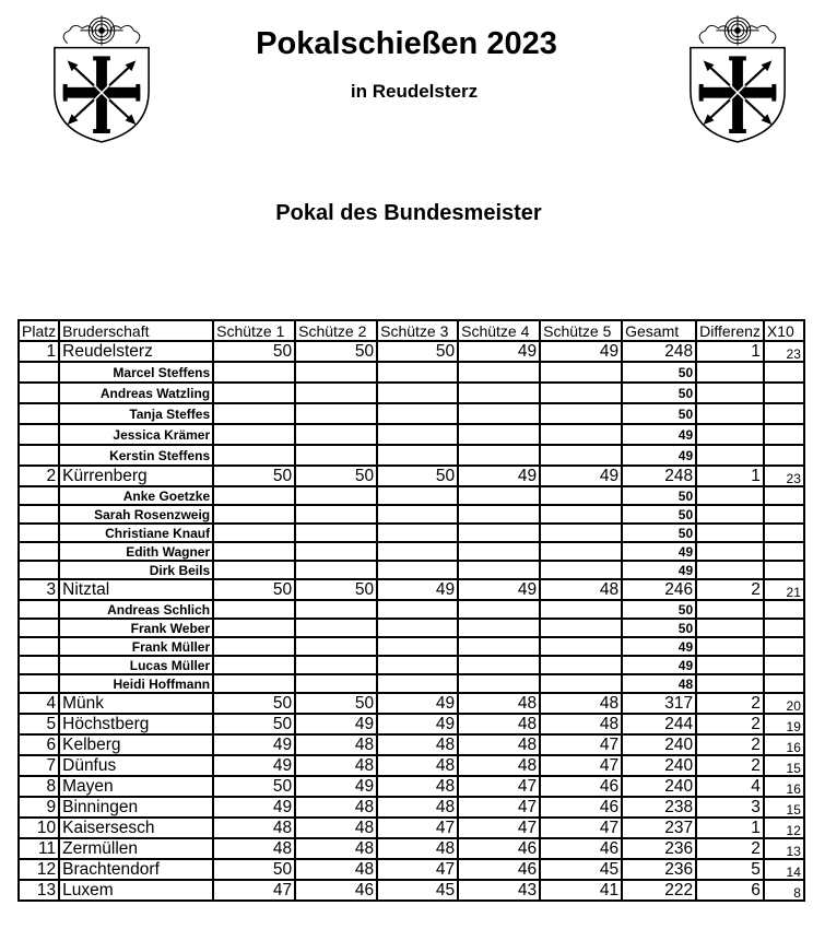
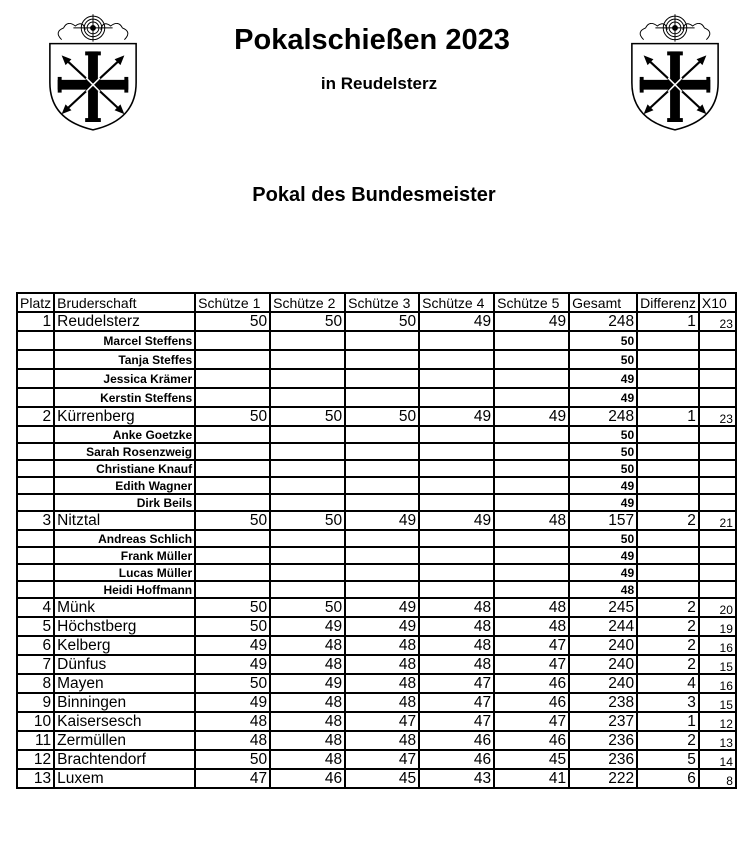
  Pokalschießen 2023
  in Reudelsterz
  Pokal des Bundesmeister
  Platz	Bruderschaft	Schütze 1	Schütze 2	Schütze 3	Schütze 4	Schütze 5	Gesamt	Differenz	X10
  1	Reudelsterz	50	50	50	49	49	248	1	23
  	Marcel Steffens						50
- 	Andreas Watzling						50
  	Tanja Steffes						50
  	Jessica Krämer						49
  	Kerstin Steffens						49
  2	Kürrenberg	50	50	50	49	49	248	1	23
  	Anke Goetzke						50
  	Sarah Rosenzweig						50
  	Christiane Knauf						50
  	Edith Wagner						49
  	Dirk Beils						49
- 3	Nitztal	50	50	49	49	48	246	2	21
+ 3	Nitztal	50	50	49	49	48	157	2	21
  	Andreas Schlich						50
- 	Frank Weber						50
  	Frank Müller						49
  	Lucas Müller						49
  	Heidi Hoffmann						48
- 4	Münk	50	50	49	48	48	317	2	20
+ 4	Münk	50	50	49	48	48	245	2	20
  5	Höchstberg	50	49	49	48	48	244	2	19
  6	Kelberg	49	48	48	48	47	240	2	16
  7	Dünfus	49	48	48	48	47	240	2	15
  8	Mayen	50	49	48	47	46	240	4	16
  9	Binningen	49	48	48	47	46	238	3	15
  10	Kaisersesch	48	48	47	47	47	237	1	12
  11	Zermüllen	48	48	48	46	46	236	2	13
  12	Brachtendorf	50	48	47	46	45	236	5	14
  13	Luxem	47	46	45	43	41	222	6	8
